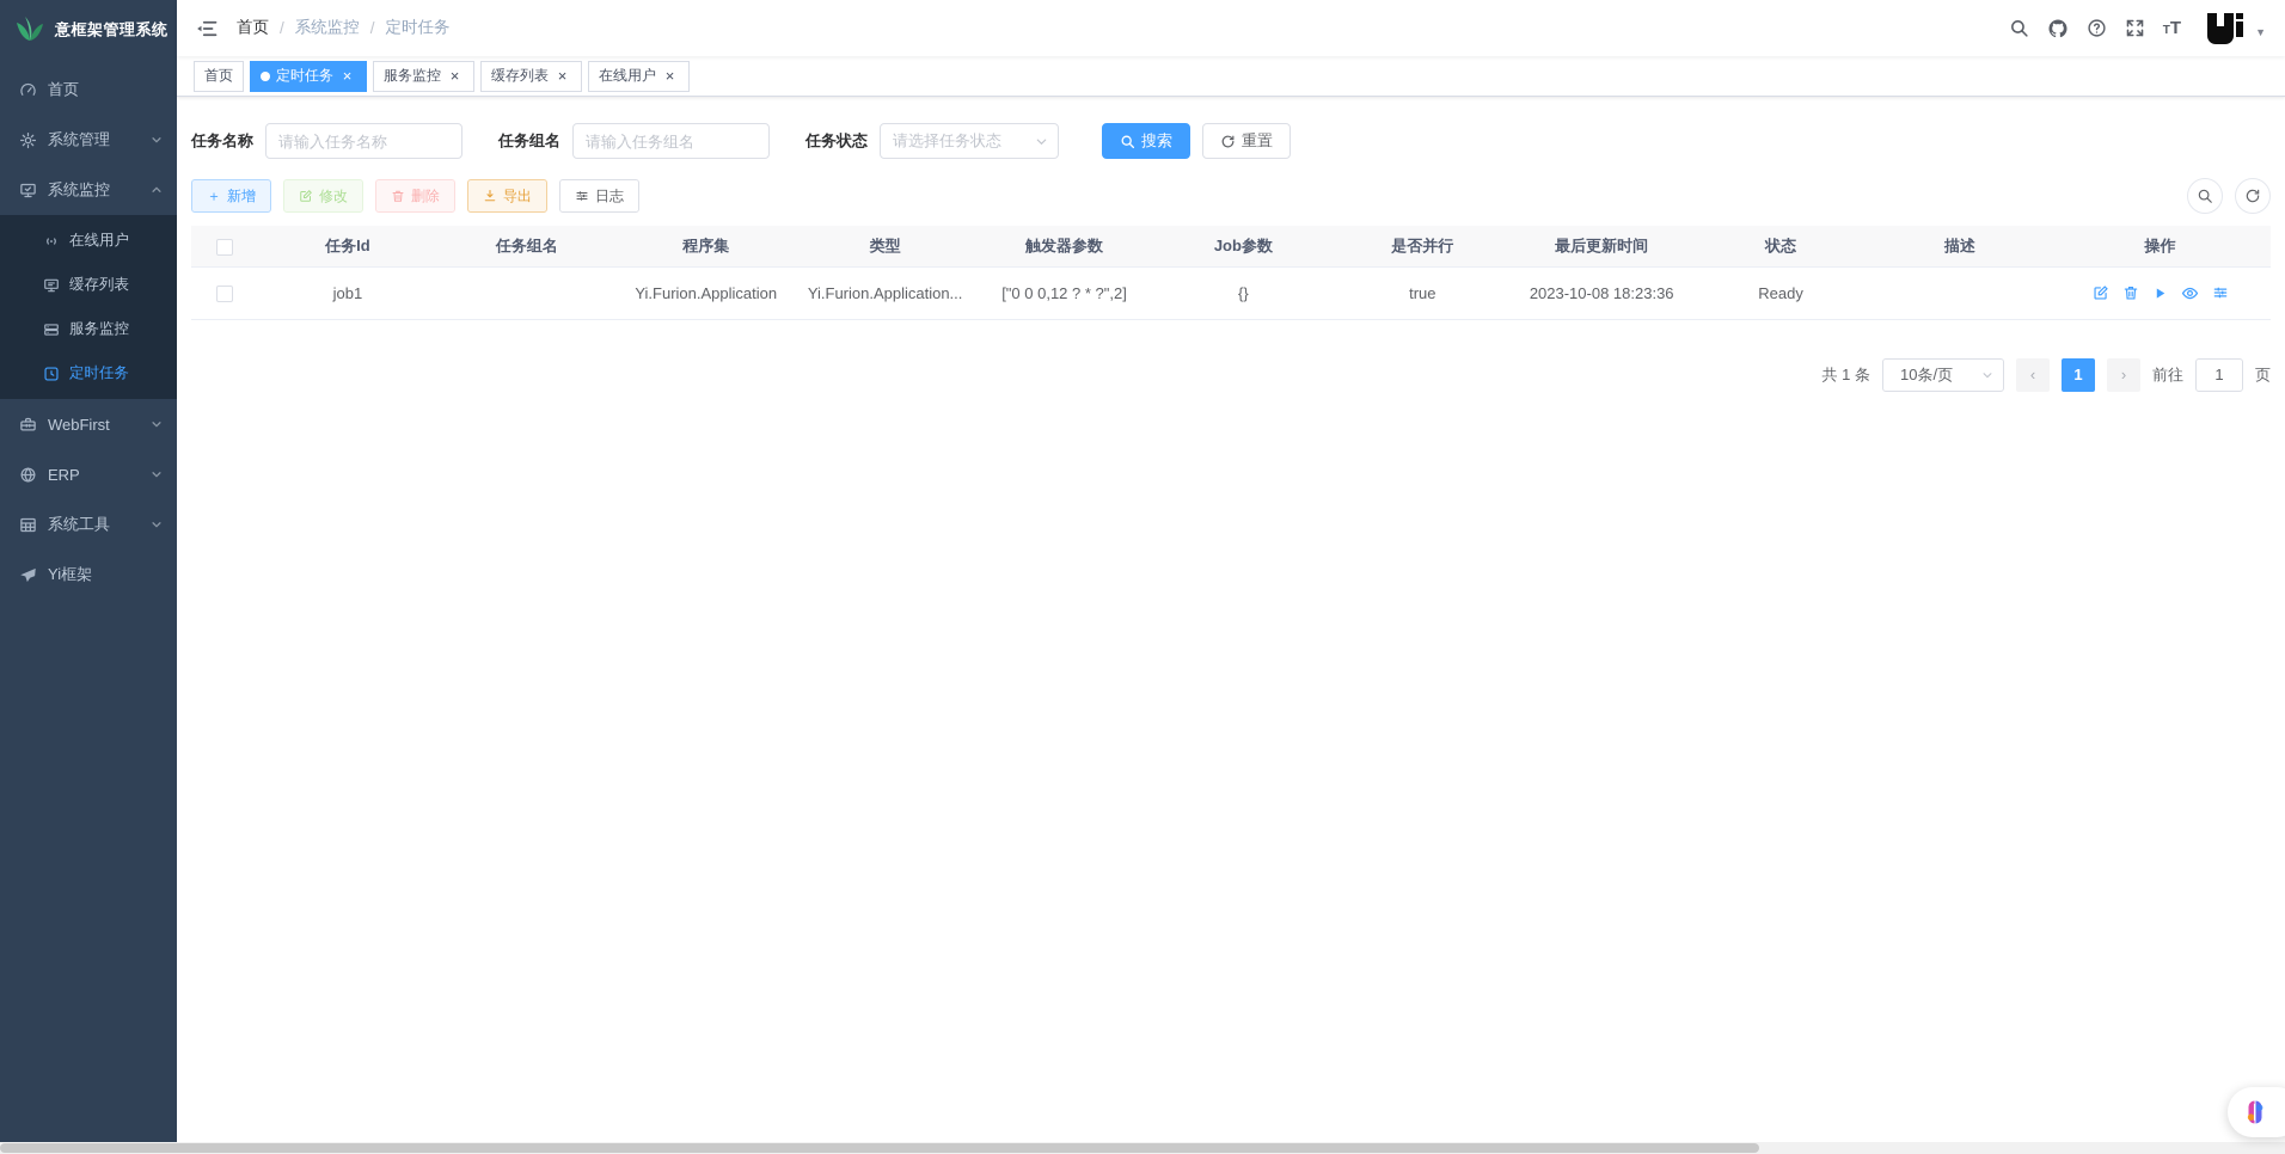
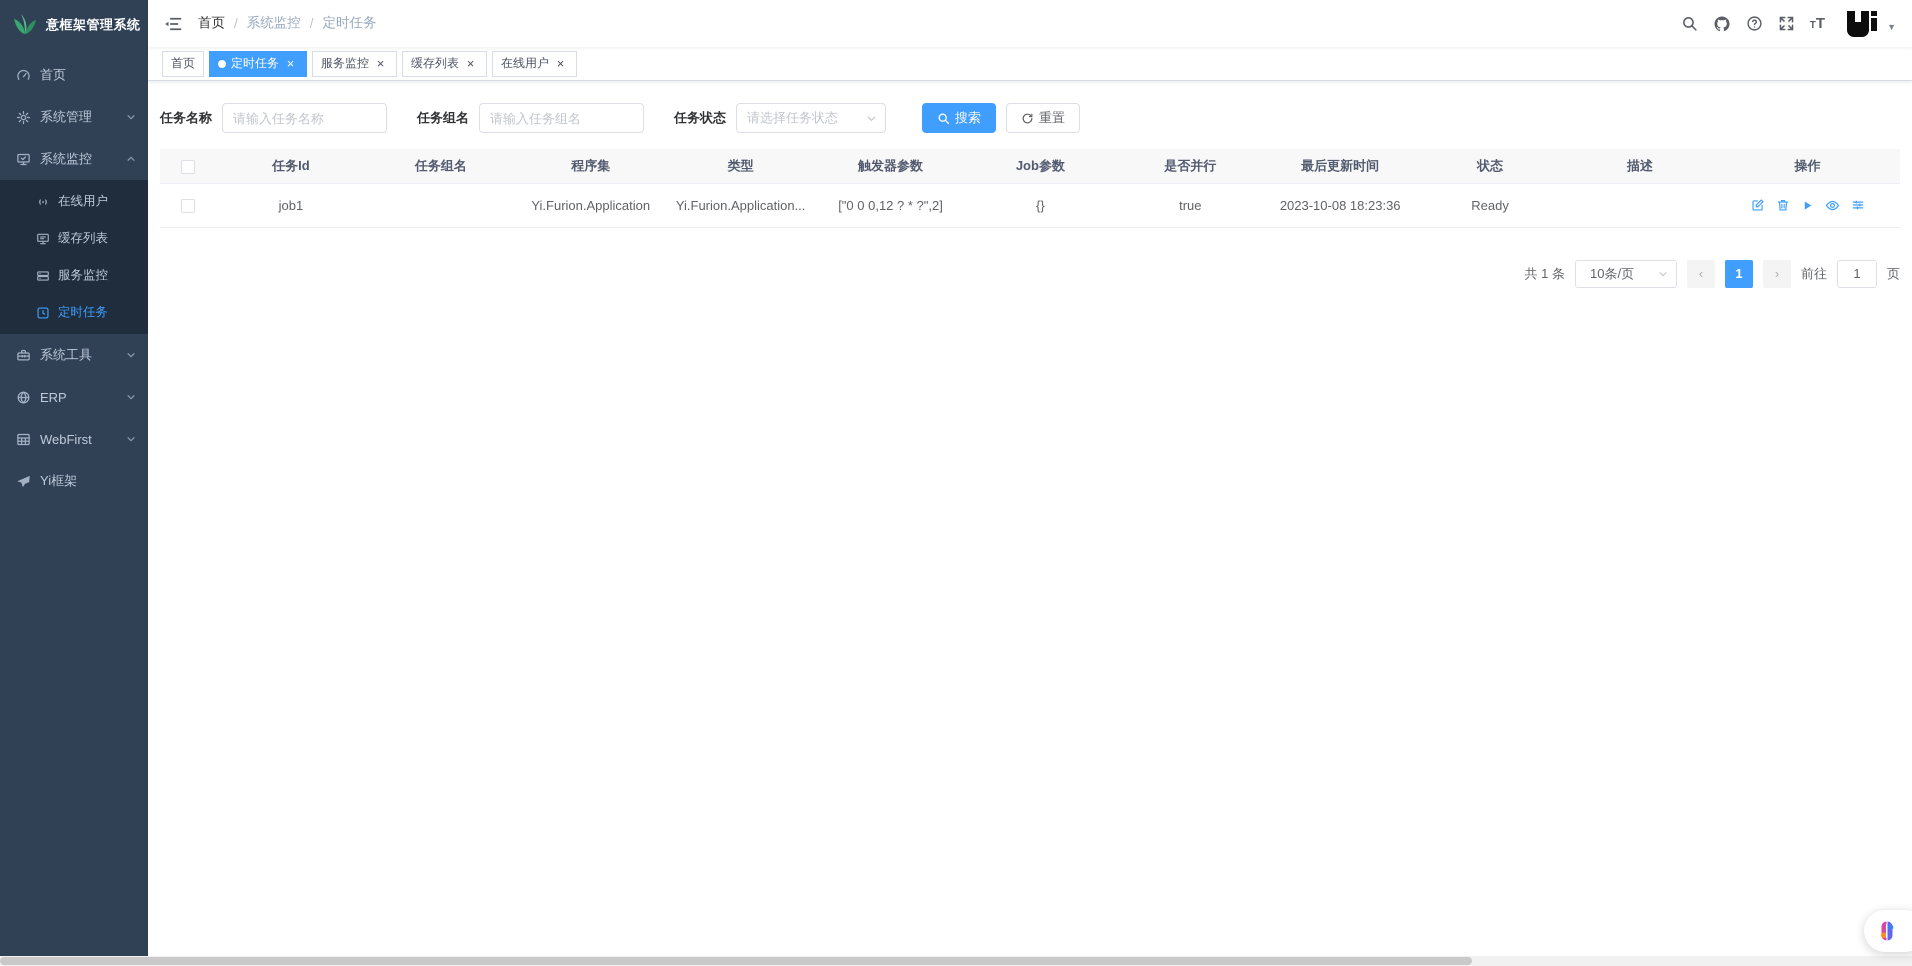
  意框架管理系统
  首页
  系统管理
  系统监控
  在线用户
  缓存列表
  服务监控
  定时任务
- WebFirst
+ 系统工具
  ERP
- 系统工具
+ WebFirst
  Yi框架
  首页
  /
  系统监控
  /
  定时任务
  T
  T
  ▼
  首页
  定时任务
  ×
  服务监控
  ×
  缓存列表
  ×
  在线用户
  ×
  任务名称
  请输入任务名称
  任务组名
  请输入任务组名
  任务状态
  请选择任务状态
  搜索
  重置
- ＋
- 新增
- 修改
- 删除
- 导出
- 日志
  	任务Id	任务组名	程序集	类型	触发器参数	Job参数	是否并行	最后更新时间	状态	描述	操作
  	job1		Yi.Furion.Application	Yi.Furion.Application...	["0 0 0,12 ? * ?",2]	{}	true	2023-10-08 18:23:36	Ready
  共 1 条
  10条/页
  ‹
  1
  ›
  前往
  1
  页
